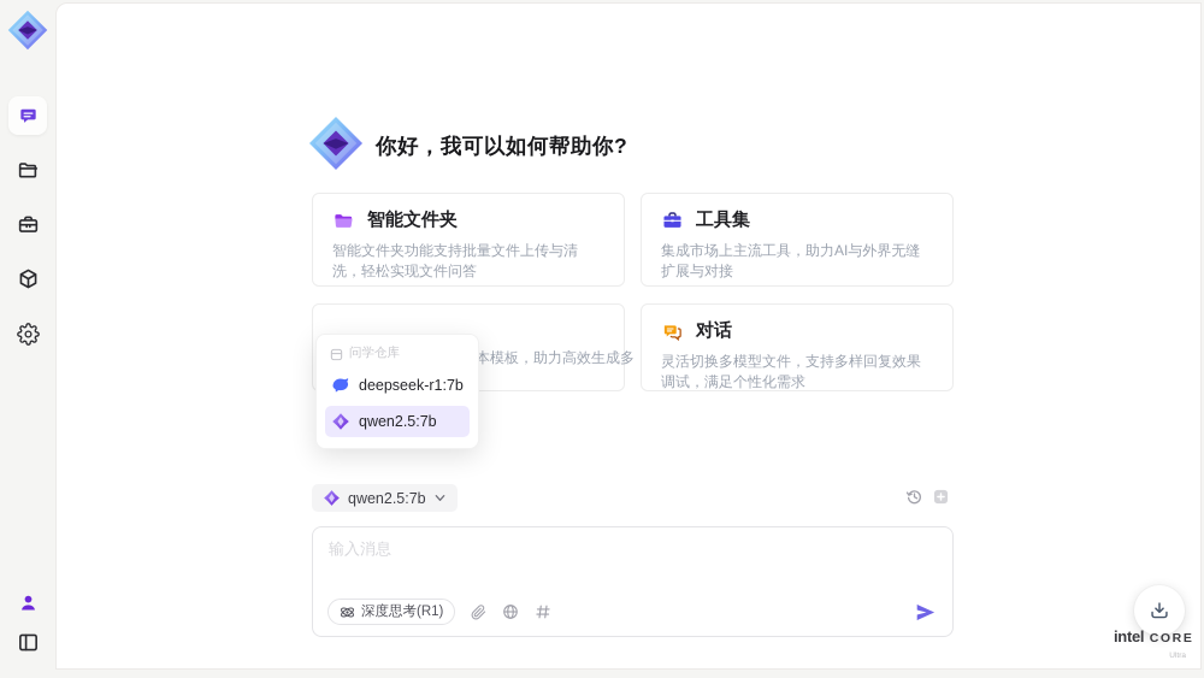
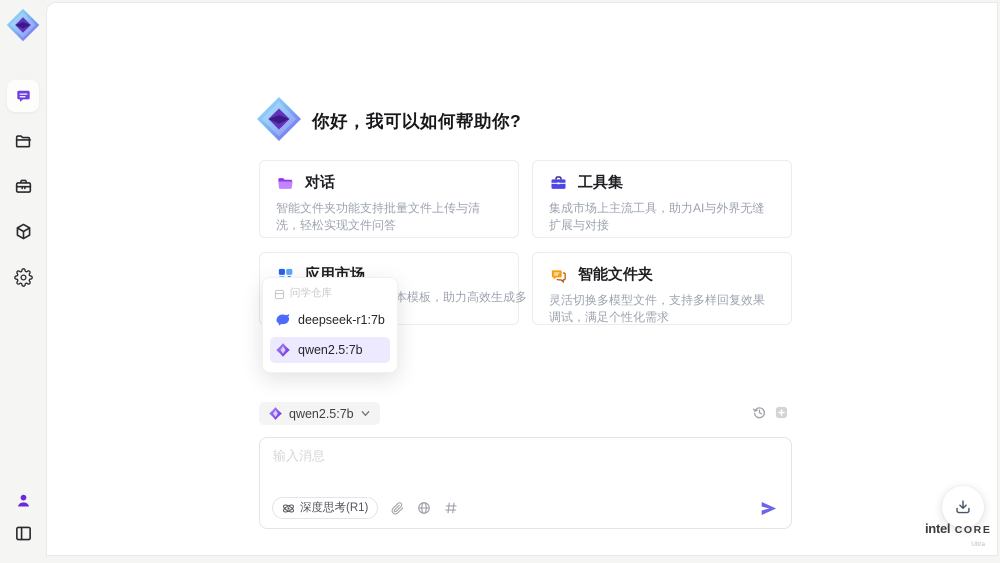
  你好，我可以如何帮助你?
- 智能文件夹
+ 对话
  智能文件夹功能支持批量文件上传与清洗，轻松实现文件问答
  工具集
  集成市场上主流工具，助力AI与外界无缝扩展与对接
+ 应用市场
  本模板，助力高效生成多
- 对话
+ 智能文件夹
  灵活切换多模型文件，支持多样回复效果调试，满足个性化需求
  问学仓库
  deepseek-r1:7b
  qwen2.5:7b
  qwen2.5:7b
  输入消息
  深度思考(R1)
  intel CORE
